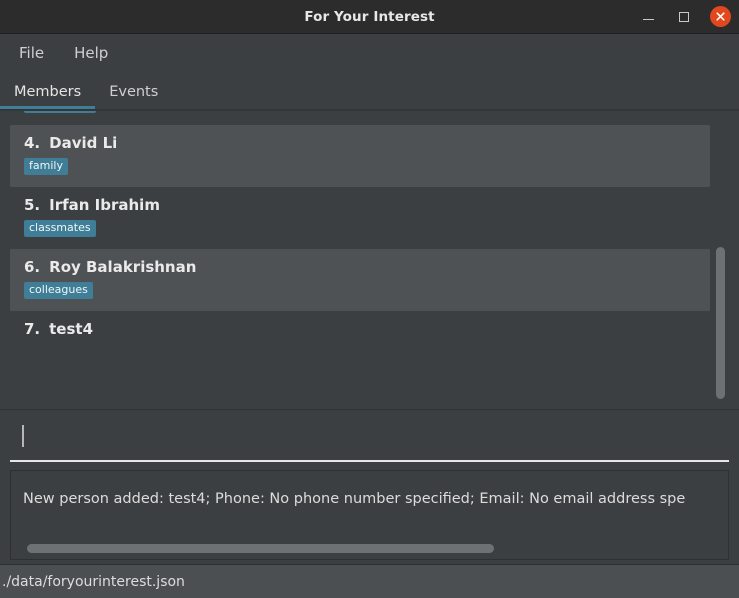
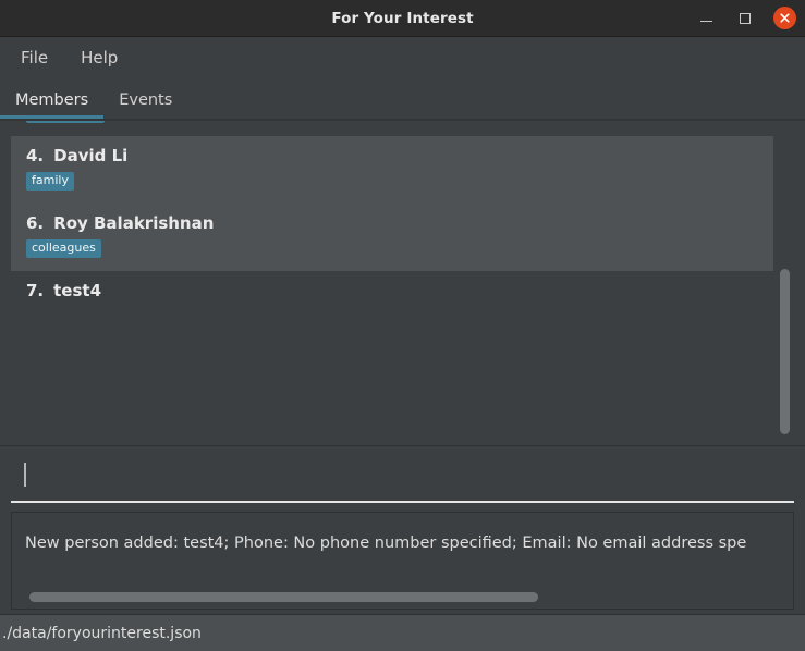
  For Your Interest
  File
  Help
  Members
  Events
  4. David Li
  family
- 5. Irfan Ibrahim
- classmates
  6. Roy Balakrishnan
  colleagues
  7. test4
  New person added: test4; Phone: No phone number specified; Email: No email address spe
  ./data/foryourinterest.json
